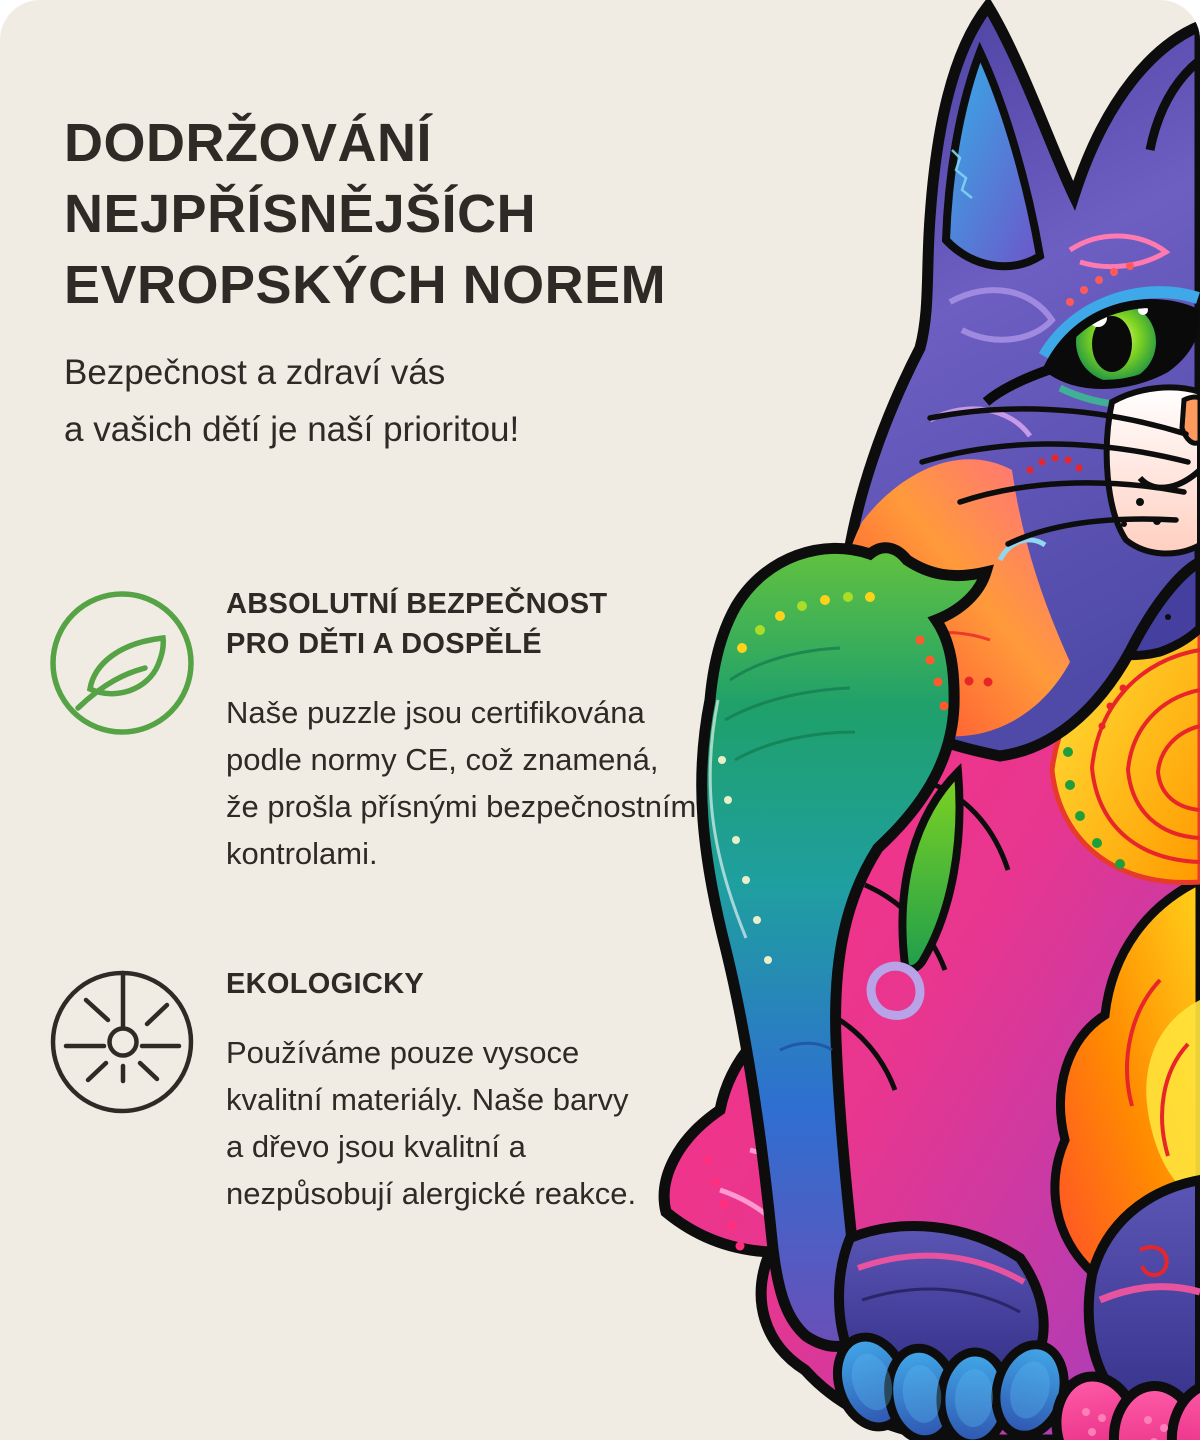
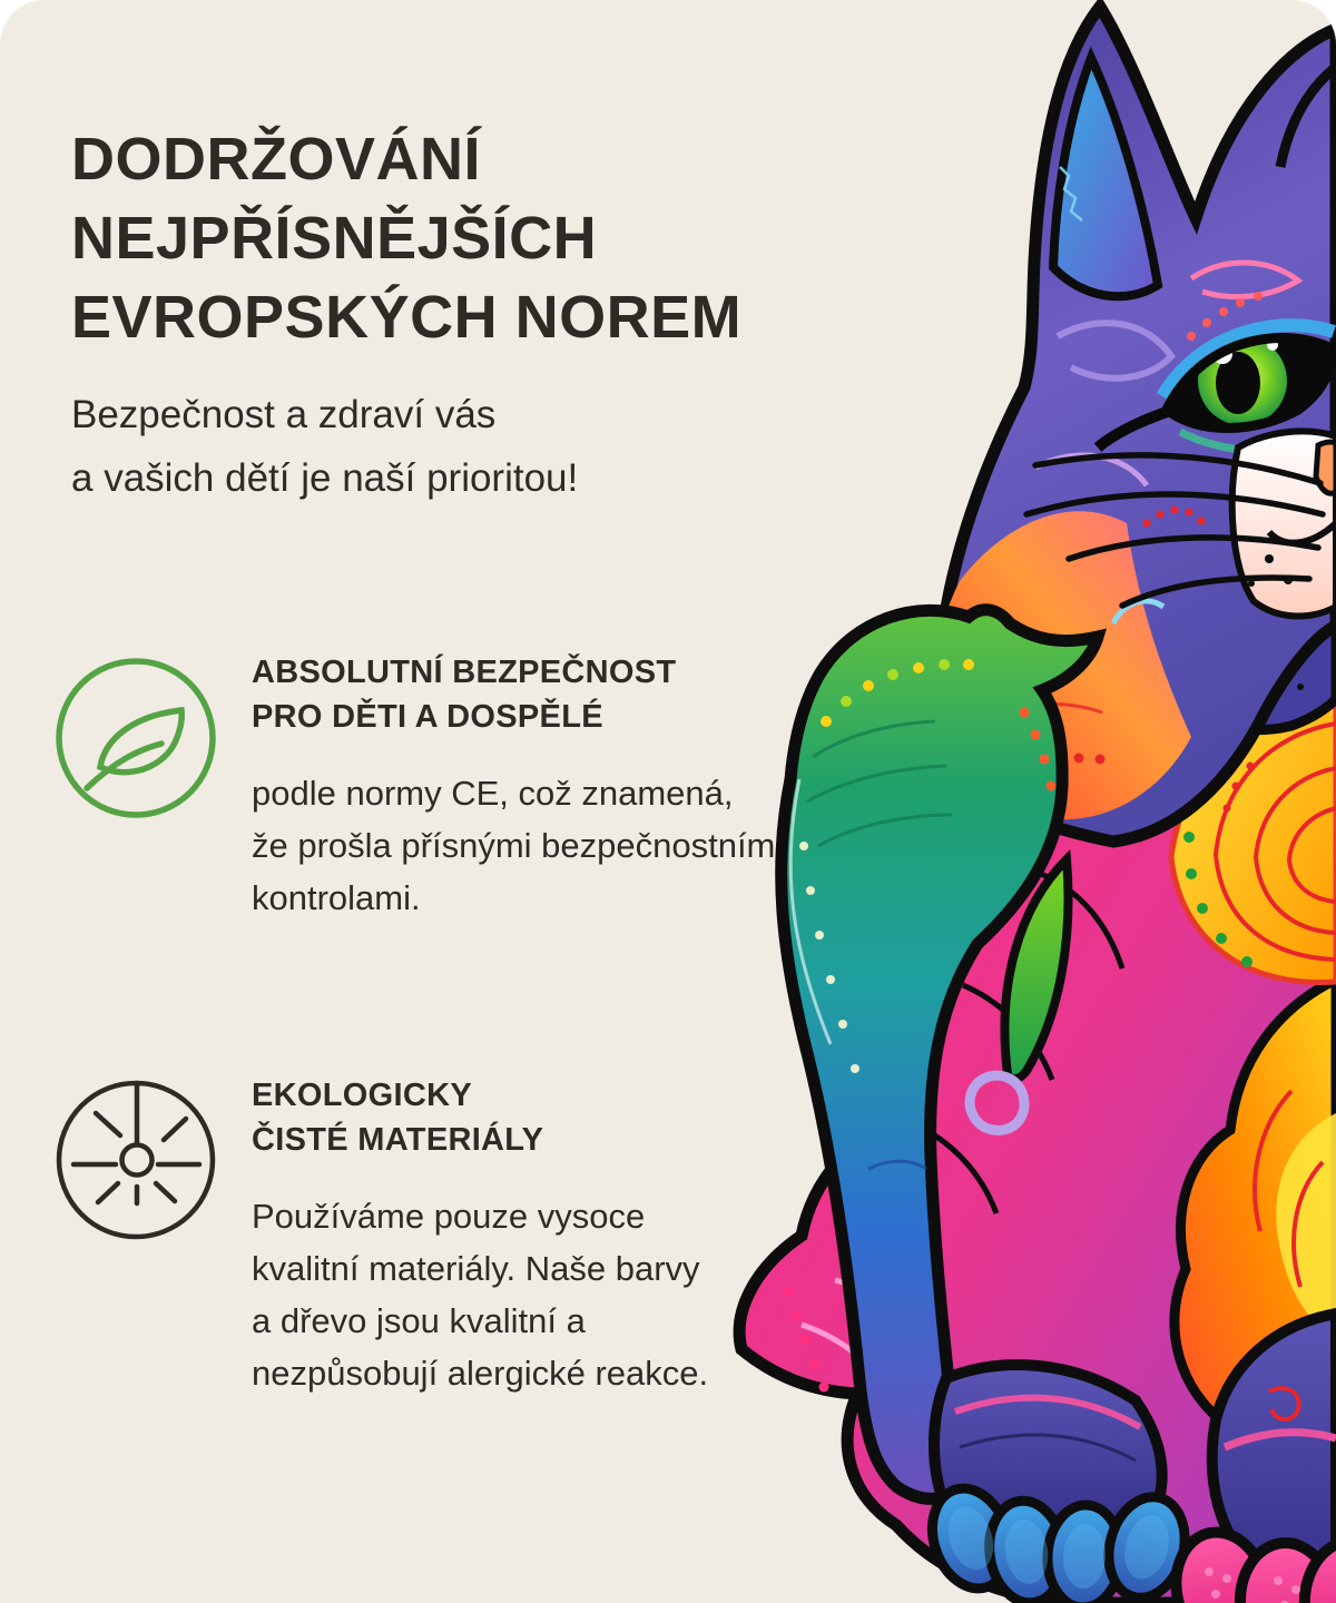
  DODRŽOVÁNÍ
  NEJPŘÍSNĚJŠÍCH
  EVROPSKÝCH NOREM
  Bezpečnost a zdraví vás
  a vašich dětí je naší prioritou!
  ABSOLUTNÍ BEZPEČNOST
  PRO DĚTI A DOSPĚLÉ
- Naše puzzle jsou certifikována
  podle normy CE, což znamená,
  že prošla přísnými bezpečnostním
  kontrolami.
  EKOLOGICKY
+ ČISTÉ MATERIÁLY
  Používáme pouze vysoce
  kvalitní materiály. Naše barvy
  a dřevo jsou kvalitní a
  nezpůsobují alergické reakce.
